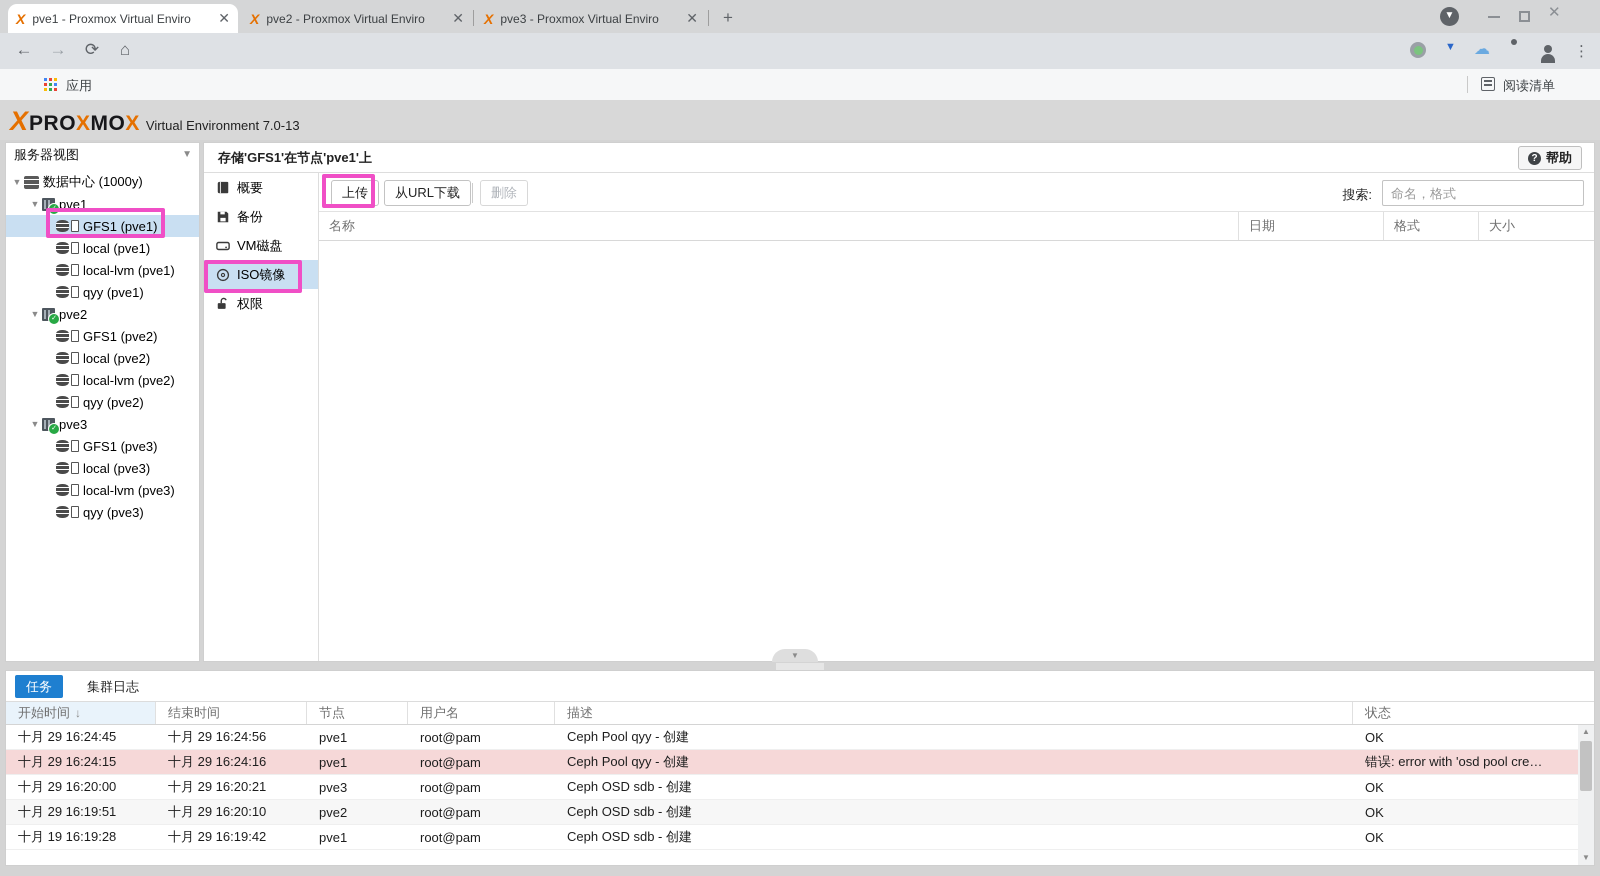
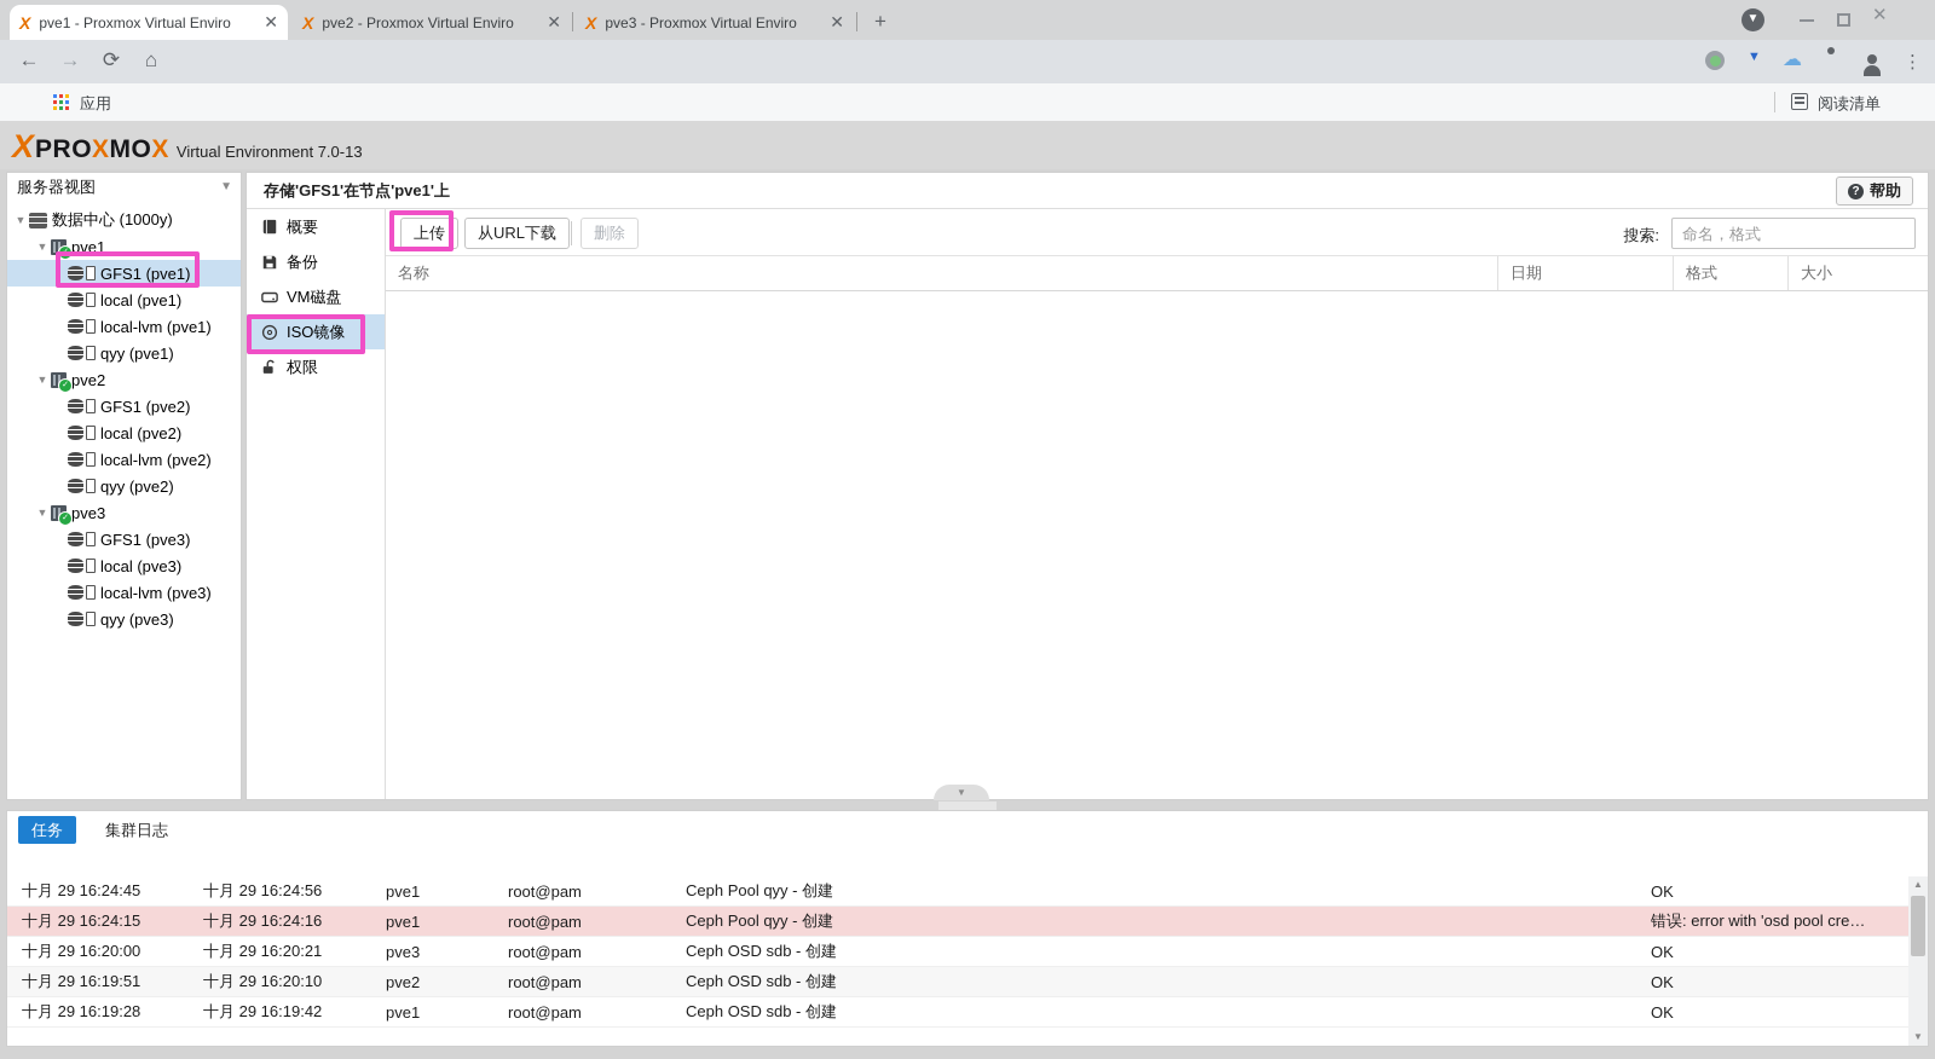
  X
  pve1 - Proxmox Virtual Enviro
  ✕
  X
  pve2 - Proxmox Virtual Enviro
  ✕
  X
  pve3 - Proxmox Virtual Enviro
  ✕
  +
  ▼
  ✕
  ←
  →
  ⟳
  ⌂
  ☁
  ⋮
  应用
  阅读清单
  X
  PROXMOX
  Virtual Environment 7.0-13
  服务器视图
  ▼
  ▼
  数据中心 (1000y)
  ▼
  pve1
  GFS1 (pve1)
  local (pve1)
  local-lvm (pve1)
  qyy (pve1)
  ▼
  pve2
  GFS1 (pve2)
  local (pve2)
  local-lvm (pve2)
  qyy (pve2)
  ▼
  pve3
  GFS1 (pve3)
  local (pve3)
  local-lvm (pve3)
  qyy (pve3)
  存储'GFS1'在节点'pve1'上
  ?
  帮助
  概要
  备份
  VM磁盘
  ISO镜像
  权限
  上传
  从URL下载
  删除
  搜索:
  命名，格式
  名称
  日期
  格式
  大小
  ▼
  任务
  集群日志
- 开始时间
- ↓
- 结束时间
- 节点
- 用户名
- 描述
- 状态
  十月 29 16:24:45
  十月 29 16:24:56
  pve1
  root@pam
  Ceph Pool qyy - 创建
  OK
  十月 29 16:24:15
  十月 29 16:24:16
  pve1
  root@pam
  Ceph Pool qyy - 创建
  错误: error with 'osd pool cre…
  十月 29 16:20:00
  十月 29 16:20:21
  pve3
  root@pam
  Ceph OSD sdb - 创建
  OK
  十月 29 16:19:51
  十月 29 16:20:10
  pve2
  root@pam
  Ceph OSD sdb - 创建
  OK
- 十月 19 16:19:28
+ 十月 29 16:19:28
  十月 29 16:19:42
  pve1
  root@pam
  Ceph OSD sdb - 创建
  OK
  ▲
  ▼
